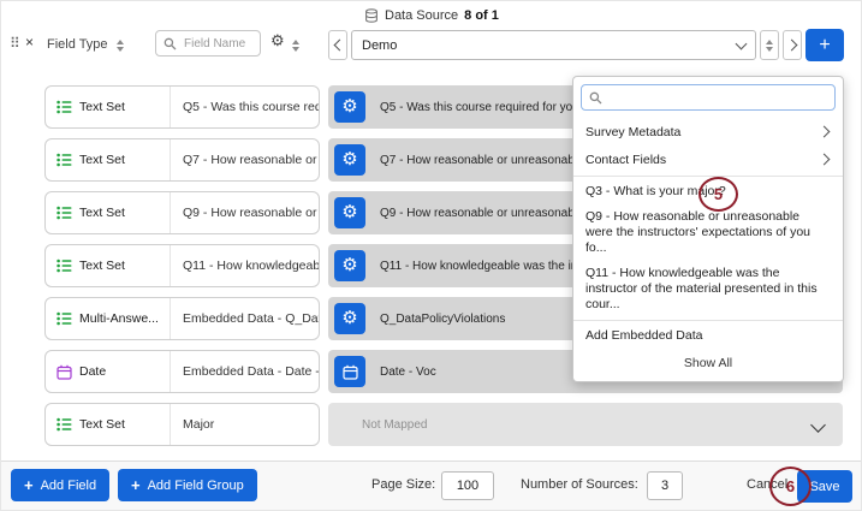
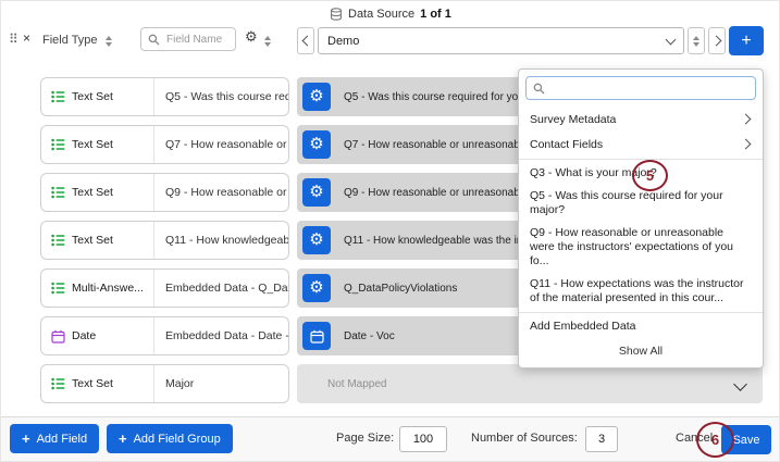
  ⠿
  ×
  Field Type
  Field Name
  ⚙
  Data Source
- 8 of 1
+ 1 of 1
  Demo
  +
  Text Set
  Q5 - Was this course req
  Text Set
  Q7 - How reasonable or
  Text Set
  Q9 - How reasonable or
  Text Set
  Q11 - How knowledgeab
  Multi-Answe...
  Embedded Data - Q_Da
  Date
  Embedded Data - Date -
  Text Set
  Major
  ⚙
  Q5 - Was this course required for yo
  ⚙
  Q7 - How reasonable or unreasonab
  ⚙
  Q9 - How reasonable or unreasonab
  ⚙
  Q11 - How knowledgeable was the i
  ⚙
  Q_DataPolicyViolations
  Date - Voc
  Not Mapped
  Survey Metadata
  Contact Fields
  Q3 - What is your major?
+ Q5 - Was this course required for your major?
  Q9 - How reasonable or unreasonable were the instructors' expectations of you fo...
- Q11 - How knowledgeable was the instructor of the material presented in this cour...
+ Q11 - How expectations was the instructor of the material presented in this cour...
  Add Embedded Data
  Show All
  +
  Add Field
  +
  Add Field Group
  Page Size:
  100
  Number of Sources:
  3
  Cancel
  Save
  5
  6
